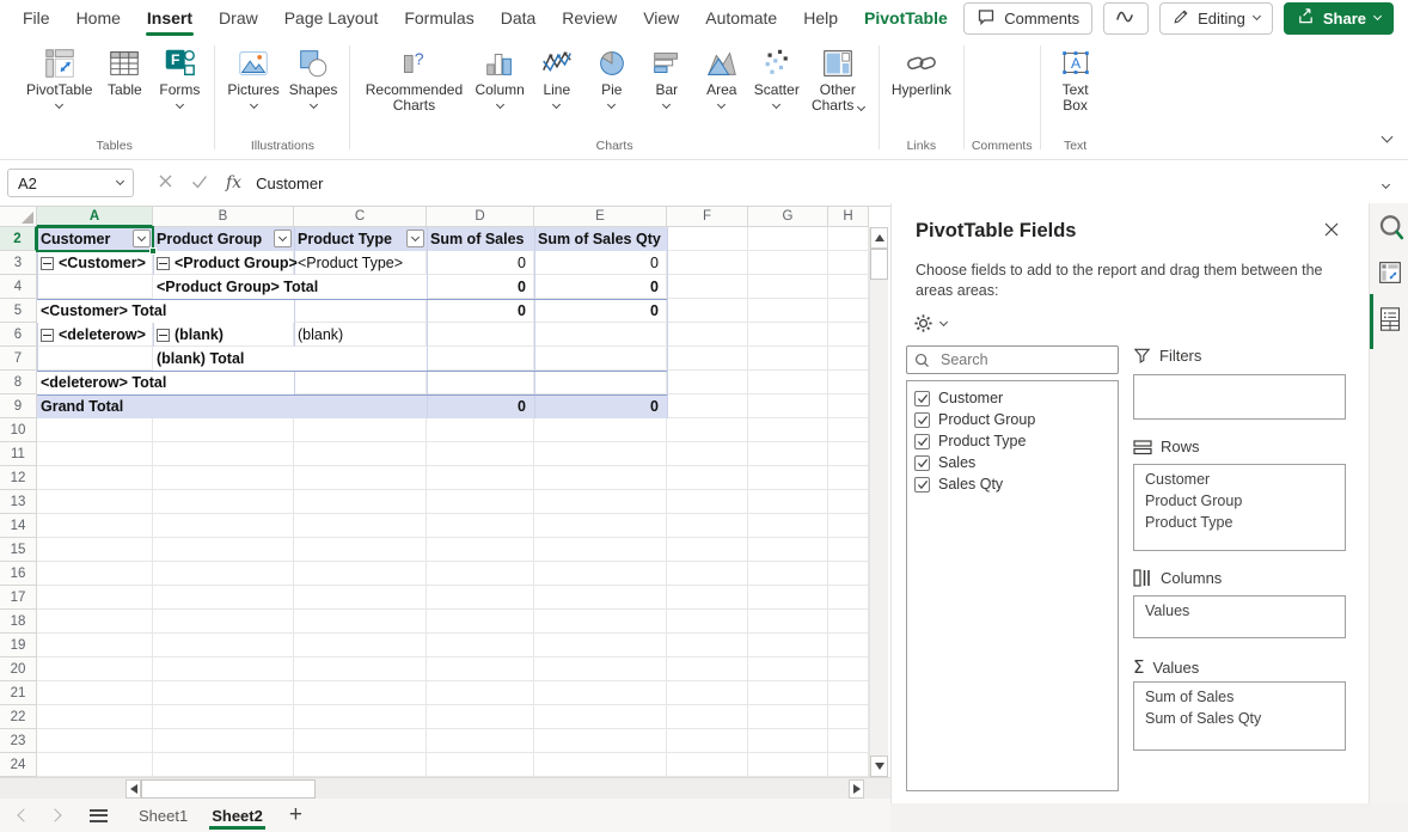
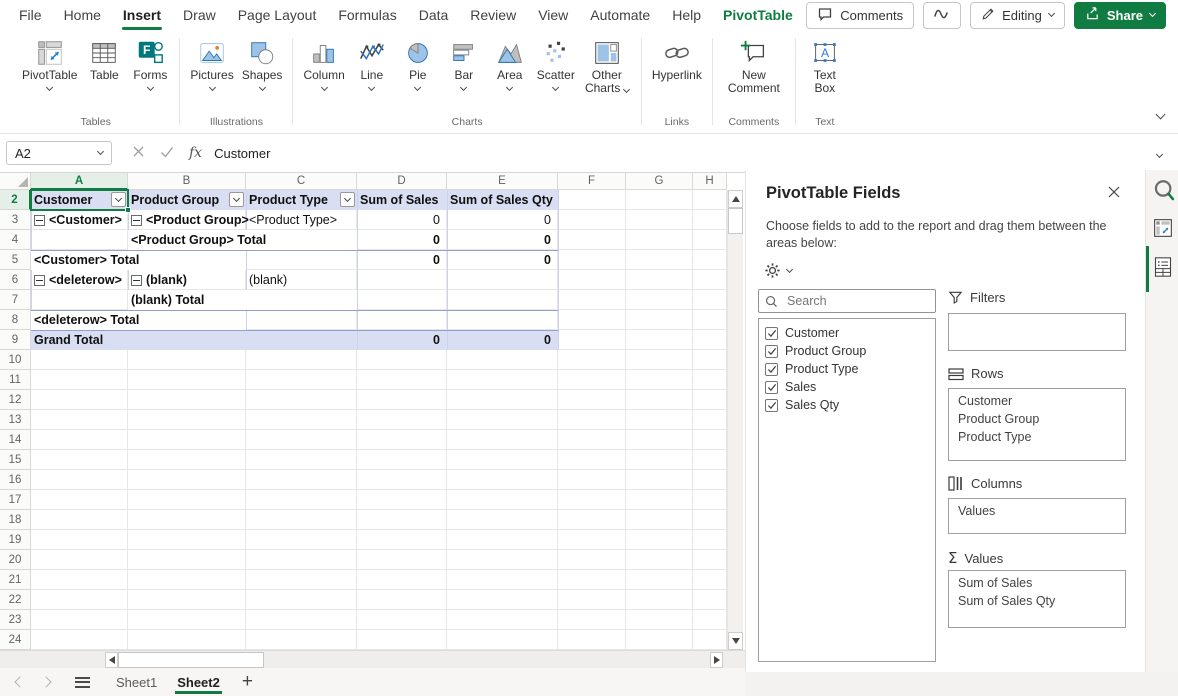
  File
  Home
  Insert
  Draw
  Page Layout
  Formulas
  Data
  Review
  View
  Automate
  Help
  PivotTable
  Comments
  Editing
  Share
  PivotTable
  Table
  F
  Forms
  Tables
  Pictures
  Shapes
  Illustrations
- ?
- Recommended Charts
  Column
  Line
  Pie
  Bar
  Area
  Scatter
  Other Charts
  Charts
  Hyperlink
  Links
+ New Comment
  Comments
  A
  Text Box
  Text
  A2
  fx
  Customer
  A
  B
  C
  D
  E
  F
  G
  H
  2
  3
  4
  5
  6
  7
  8
  9
  10
  11
  12
  13
  14
  15
  16
  17
  18
  19
  20
  21
  22
  23
  24
  Customer
  Product Group
  Product Type
  Sum of Sales
  Sum of Sales Qty
  <Customer>
  <Product Group>
  <Product Type>
  0
  0
  <Product Group> Total
  0
  0
  <Customer> Total
  0
  0
  <deleterow>
  (blank)
  (blank)
  (blank) Total
  <deleterow> Total
  Grand Total
  0
  0
  Sheet1
  Sheet2
  +
  PivotTable Fields
- Choose fields to add to the report and drag them between the areas areas:
+ Choose fields to add to the report and drag them between the areas below:
  Search
  Customer
  Product Group
  Product Type
  Sales
  Sales Qty
  Filters
  Rows
  Customer
  Product Group
  Product Type
  Columns
  Values
  Σ
  Values
  Sum of Sales
  Sum of Sales Qty
